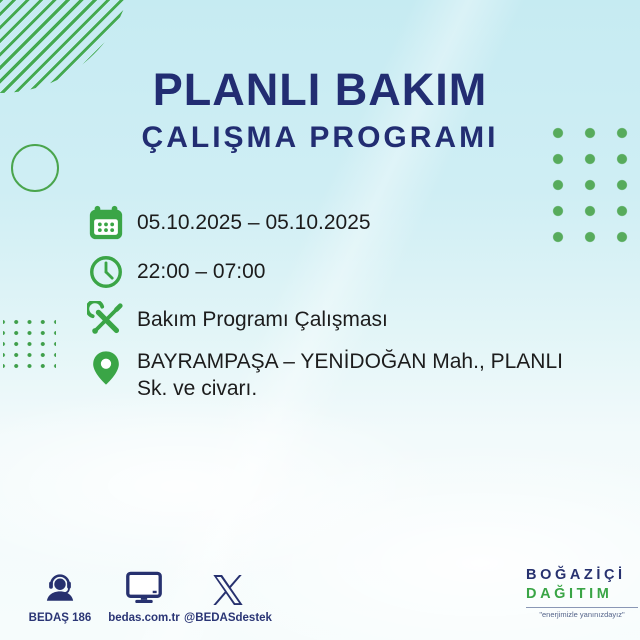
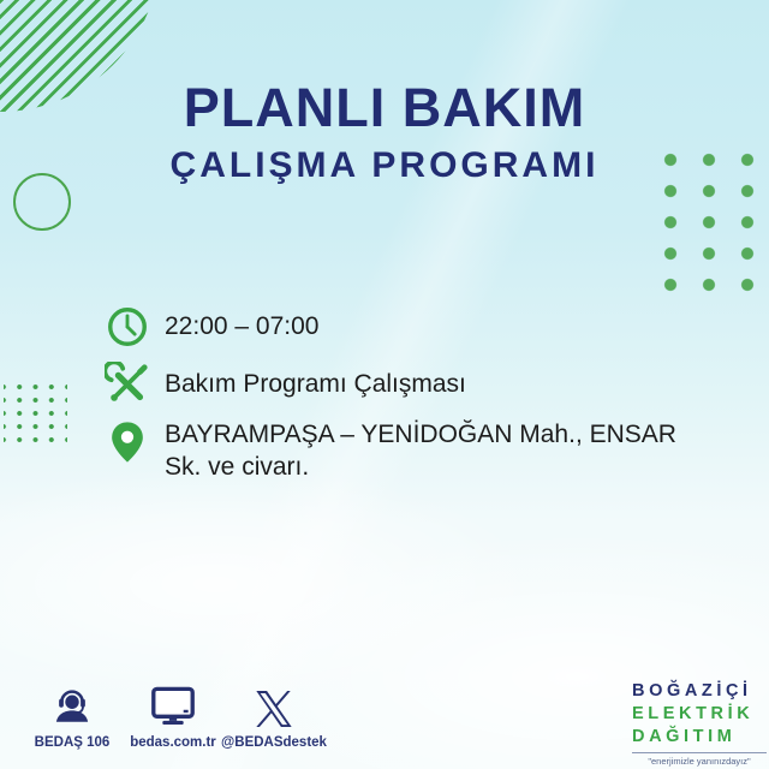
  PLANLI BAKIM
  ÇALIŞMA PROGRAMI
- 05.10.2025 – 05.10.2025
  22:00 – 07:00
  Bakım Programı Çalışması
- BAYRAMPAŞA – YENİDOĞAN Mah., PLANLI Sk. ve civarı.
+ BAYRAMPAŞA – YENİDOĞAN Mah., ENSAR Sk. ve civarı.
- BEDAŞ 186
+ BEDAŞ 106
  bedas.com.tr
  @BEDASdestek
  BOĞAZİÇİ
+ ELEKTRİK
  DAĞITIM
  "enerjimizle yanınızdayız"
